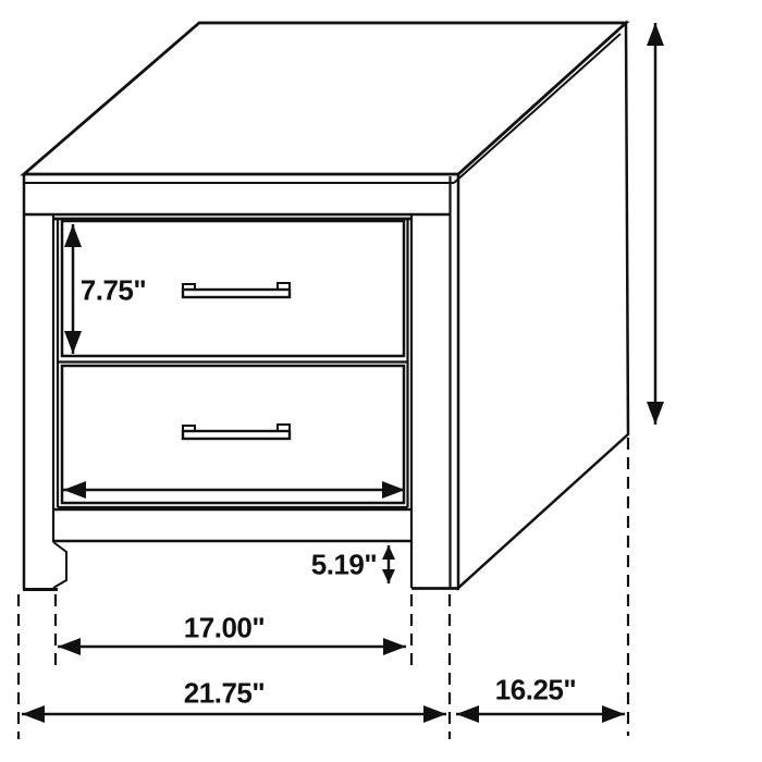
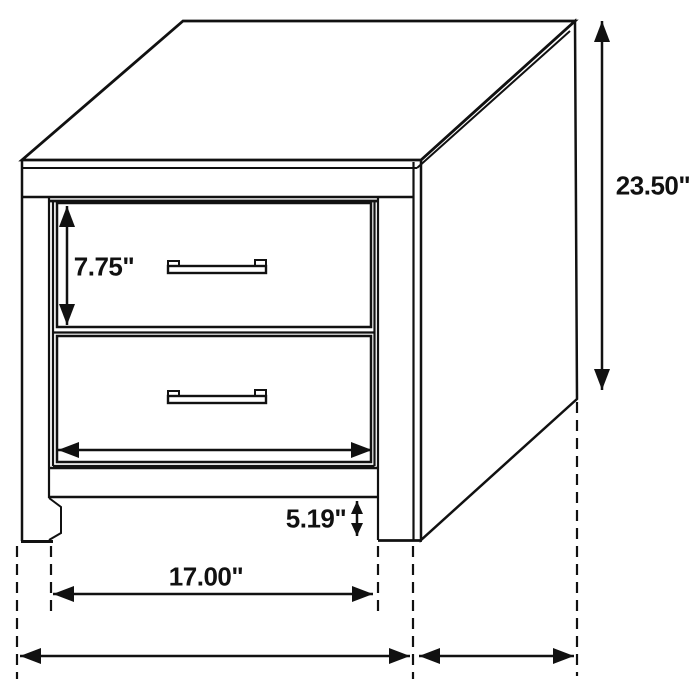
+ 23.50"
  7.75"
  5.19"
  17.00"
- 21.75"
- 16.25"
